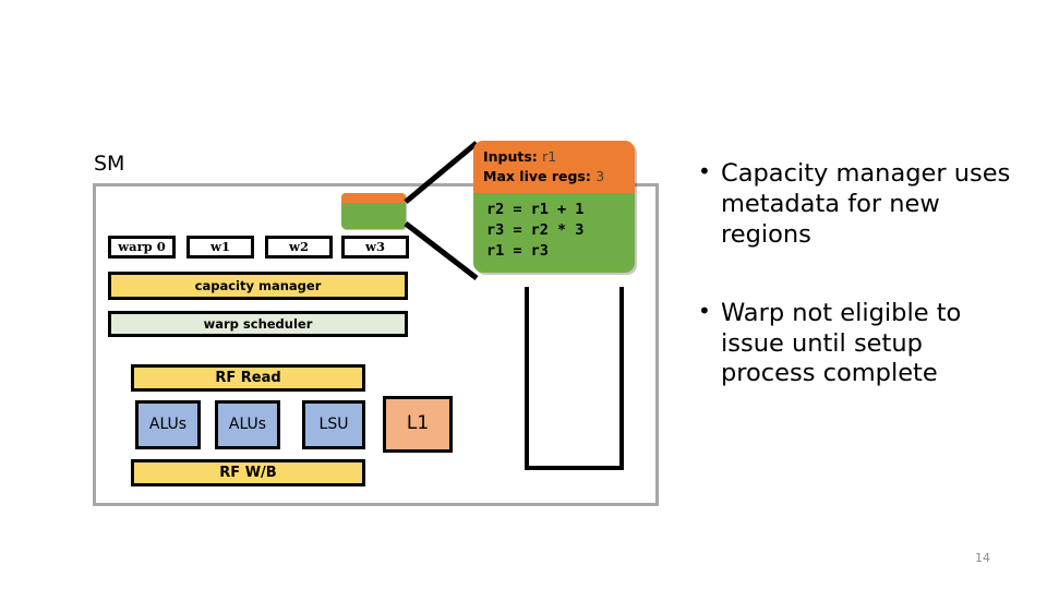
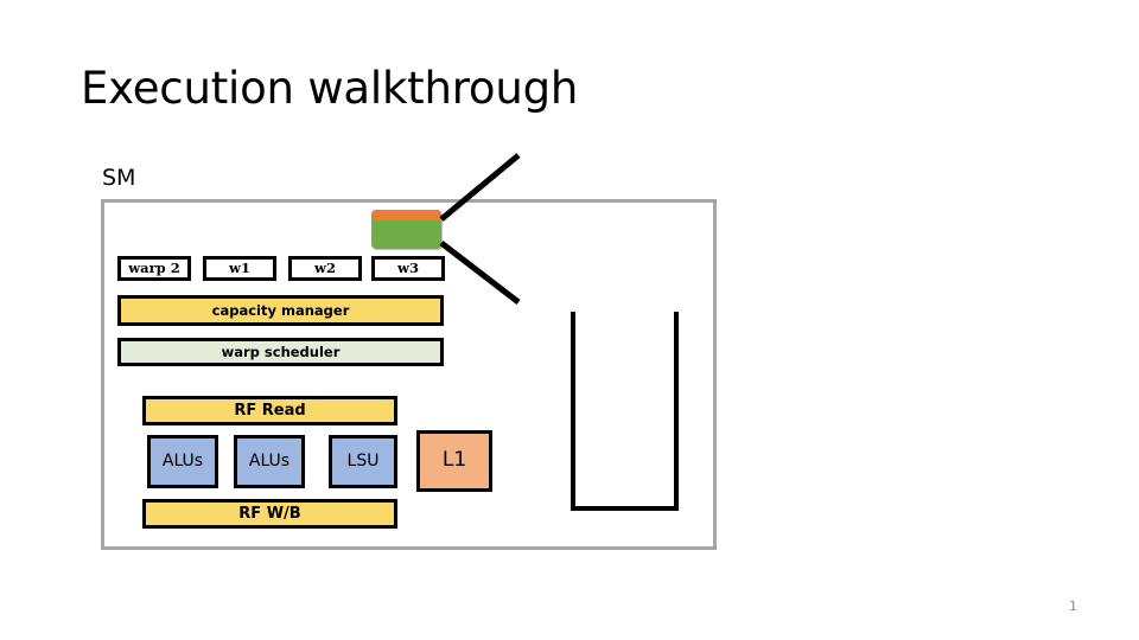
+ Execution walkthrough
  SM
- warp 0
+ warp 2
  w1
  w2
  w3
  capacity manager
  warp scheduler
  RF Read
  ALUs
  ALUs
  LSU
  L1
  RF W/B
- Inputs: r1
- Max live regs: 3
- r2 = r1 + 1
- r3 = r2 * 3
- r1 = r3
- Capacity manager uses metadata for new regions
- Warp not eligible to issue until setup process complete
- 14
+ 1
